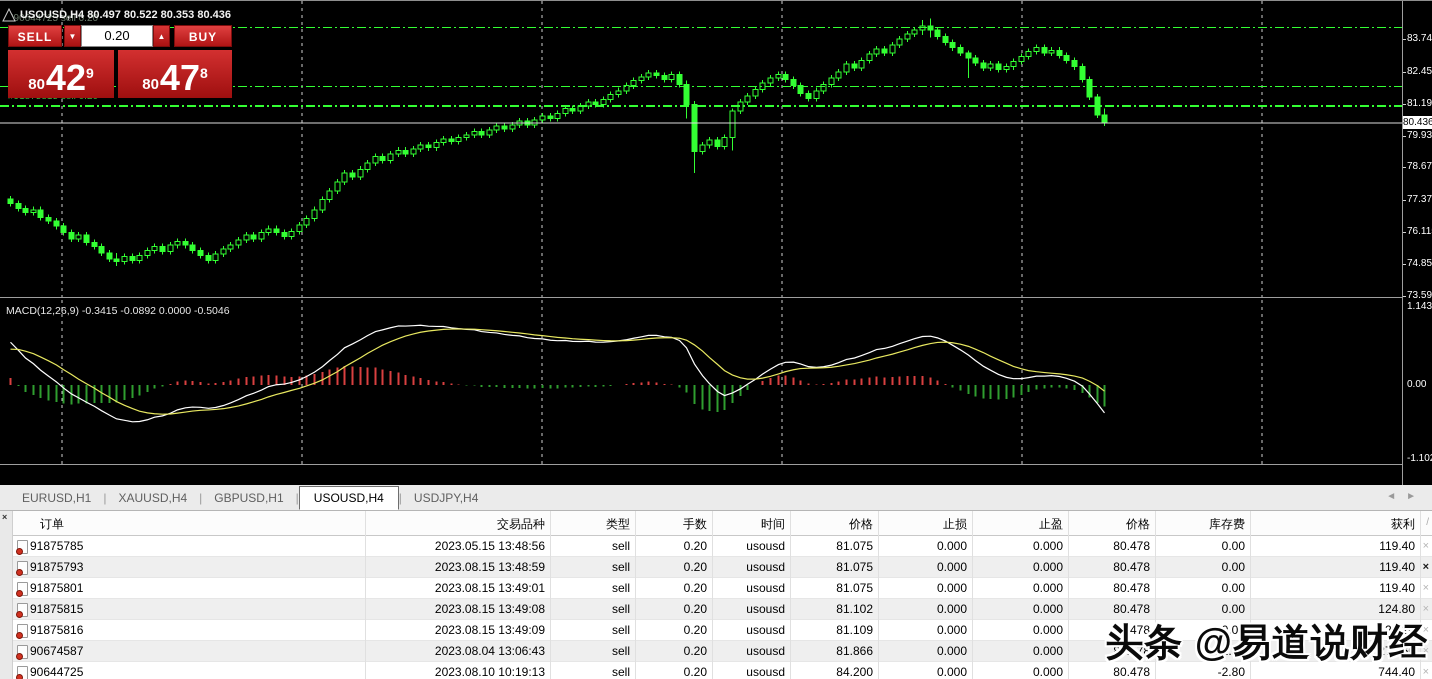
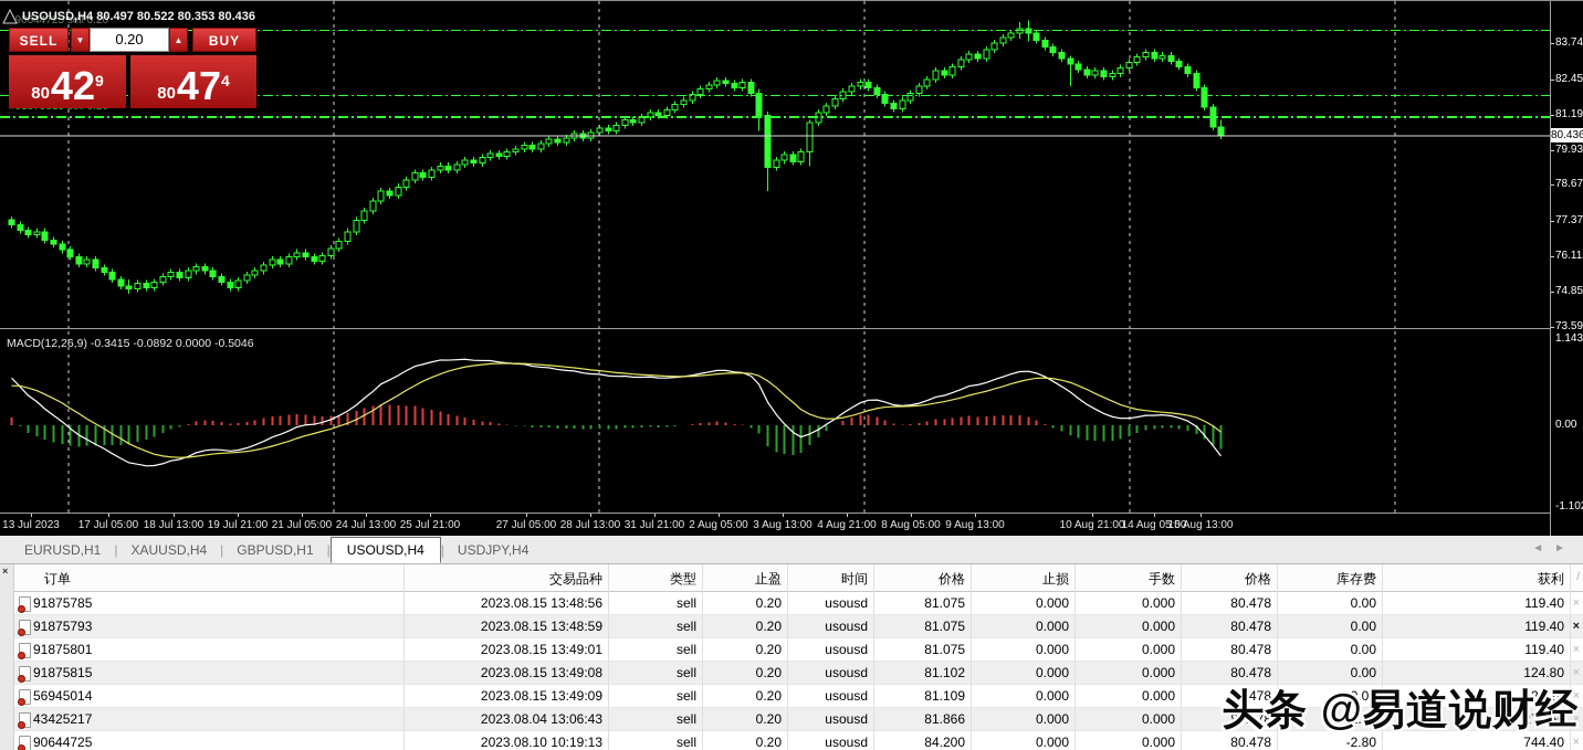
  90644725 sell 0.20
  USOUSD,H4 80.497 80.522 80.353 80.436
  MACD(12,26,9) -0.3415 -0.0892 0.0000 -0.5046
  SELL
  ▼
  0.20
  ▲
  BUY
  80
  42
  9
  80
  47
- 8
+ 4
  80.436
  83.74
  82.45
  81.19
  79.93
  78.67
  77.37
  76.11
  74.85
  73.59
  1.143
  0.00
  -1.10
+ 13 Jul 2023
+ 17 Jul 05:00
+ 18 Jul 13:00
+ 19 Jul 21:00
+ 21 Jul 05:00
+ 24 Jul 13:00
+ 25 Jul 21:00
+ 27 Jul 05:00
+ 28 Jul 13:00
+ 31 Jul 21:00
+ 2 Aug 05:00
+ 3 Aug 13:00
+ 4 Aug 21:00
+ 8 Aug 05:00
+ 9 Aug 13:00
+ 10 Aug 21:00
+ 14 Aug 05:00
+ 15 Aug 13:00
  EURUSD,H1
  |
  XAUUSD,H4
  |
  GBPUSD,H1
  |
  USOUSD,H4
  |
  USDJPY,H4
  ◄►
  ×
  /
  订单
  交易品种
  类型
- 手数
+ 止盈
  时间
  价格
  止损
- 止盈
+ 手数
  价格
  库存费
  获利
  91875785
- 2023.05.15 13:48:56
+ 2023.08.15 13:48:56
  sell
  0.20
  usousd
  81.075
  0.000
  0.000
  80.478
  0.00
  119.40
  ×
  91875793
  2023.08.15 13:48:59
  sell
  0.20
  usousd
  81.075
  0.000
  0.000
  80.478
  0.00
  119.40
  ×
  91875801
  2023.08.15 13:49:01
  sell
  0.20
  usousd
  81.075
  0.000
  0.000
  80.478
  0.00
  119.40
  ×
  91875815
  2023.08.15 13:49:08
  sell
  0.20
  usousd
  81.102
  0.000
  0.000
  80.478
  0.00
  124.80
  ×
- 91875816
+ 56945014
  2023.08.15 13:49:09
  sell
  0.20
  usousd
  81.109
  0.000
  0.000
  80.478
  0.00
  126.20
  ×
- 90674587
+ 43425217
  2023.08.04 13:06:43
  sell
  0.20
  usousd
  81.866
  0.000
  0.000
  80.478
  -12.39
  277.60
  ×
  90644725
  2023.08.10 10:19:13
  sell
  0.20
  usousd
  84.200
  0.000
  0.000
  80.478
  -2.80
  744.40
  ×
  头条 @易道说财经
